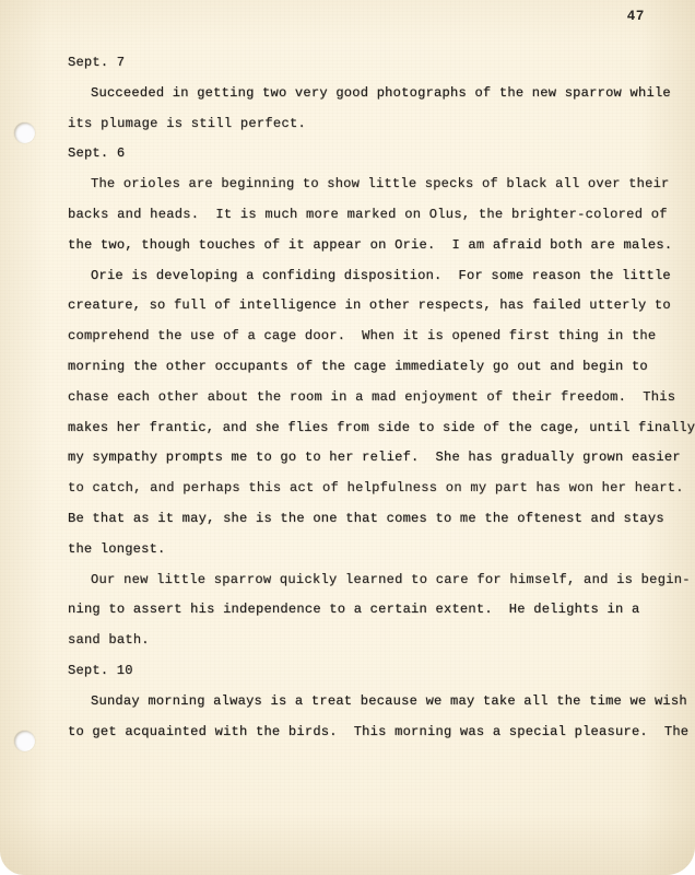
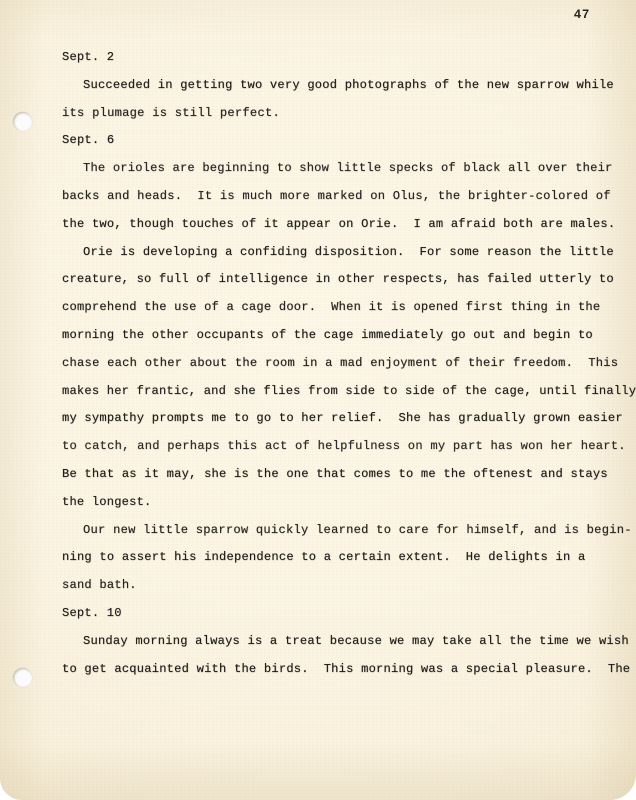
  47
- Sept. 7
+ Sept. 2
  Succeeded in getting two very good photographs of the new sparrow while
  its plumage is still perfect.
  Sept. 6
  The orioles are beginning to show little specks of black all over their
  backs and heads. It is much more marked on Olus, the brighter-colored of
  the two, though touches of it appear on Orie. I am afraid both are males.
  Orie is developing a confiding disposition. For some reason the little
  creature, so full of intelligence in other respects, has failed utterly to
  comprehend the use of a cage door. When it is opened first thing in the
  morning the other occupants of the cage immediately go out and begin to
  chase each other about the room in a mad enjoyment of their freedom. This
  makes her frantic, and she flies from side to side of the cage, until finally
  my sympathy prompts me to go to her relief. She has gradually grown easier
  to catch, and perhaps this act of helpfulness on my part has won her heart.
  Be that as it may, she is the one that comes to me the oftenest and stays
  the longest.
  Our new little sparrow quickly learned to care for himself, and is begin-
  ning to assert his independence to a certain extent. He delights in a
  sand bath.
  Sept. 10
  Sunday morning always is a treat because we may take all the time we wish
  to get acquainted with the birds. This morning was a special pleasure. The
